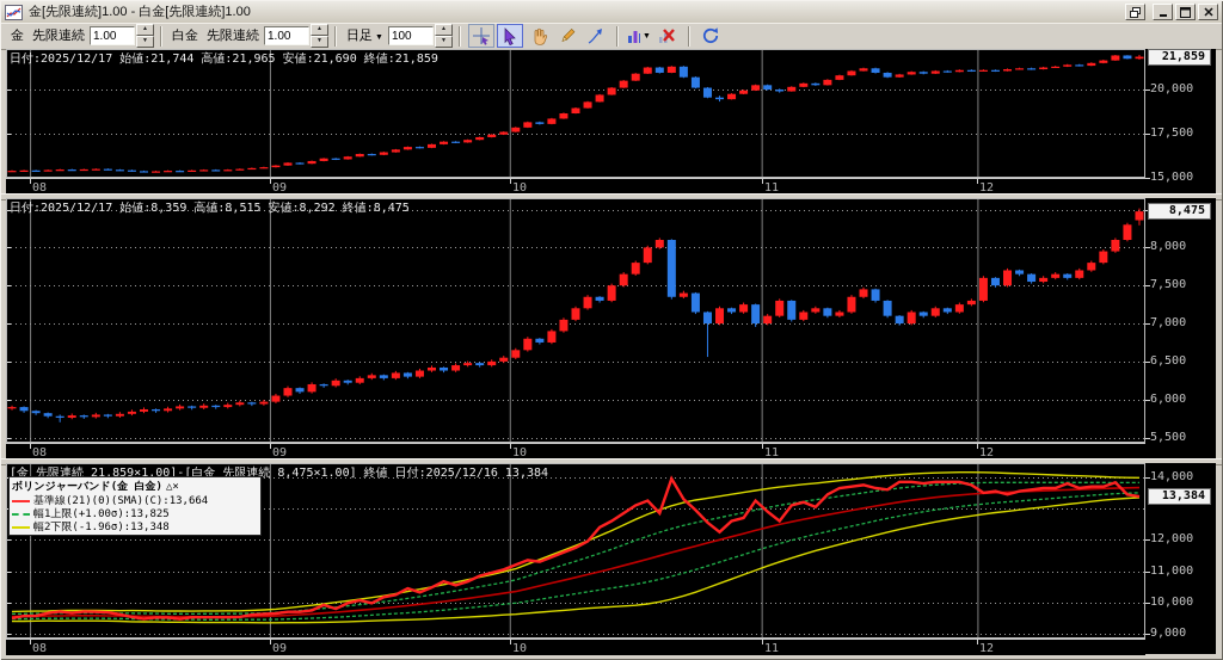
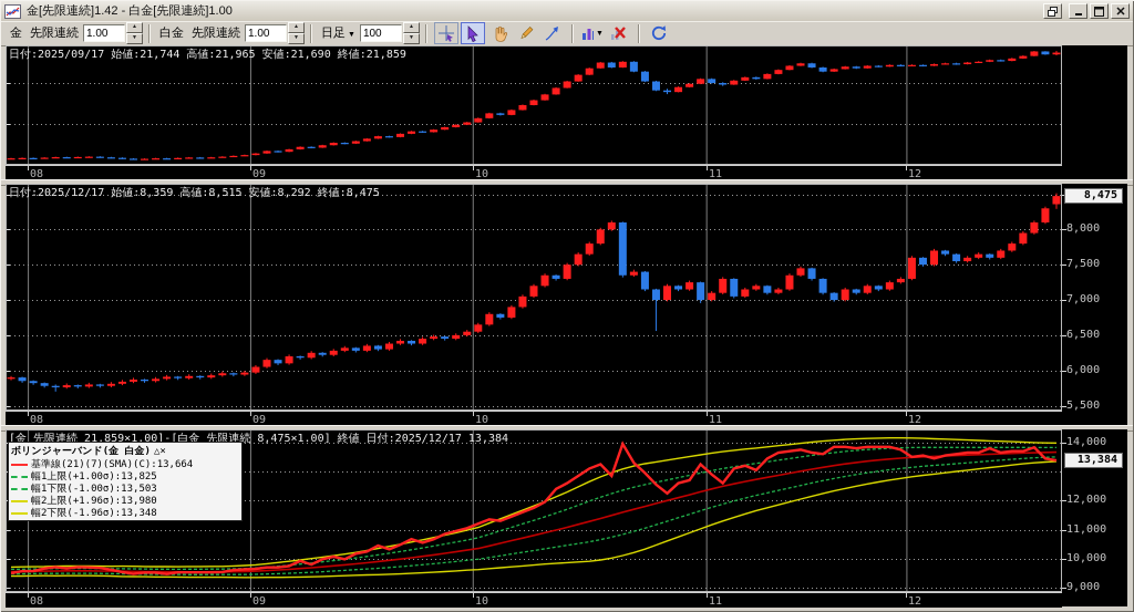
- 金[先限連続]1.00 - 白金[先限連続]1.00
+ 金[先限連続]1.42 - 白金[先限連続]1.00
  金
  先限連続
  1.00
  白金
  先限連続
  1.00
  100
- 日付:2025/12/17 始値:21,744 高値:21,965 安値:21,690 終値:21,859
+ 日付:2025/09/17 始値:21,744 高値:21,965 安値:21,690 終値:21,859
- 20,000
- 17,500
- 15,000
- 21,859
  08
  09
  10
  11
  12
  日付:2025/12/17 始値:8,359 高値:8,515 安値:8,292 終値:8,475
  8,000
  7,500
  7,000
  6,500
  6,000
  5,500
  8,475
  08
  09
  10
  11
  12
- [金 先限連続 21,859×1.00]-[白金 先限連続 8,475×1.00] 終値 日付:2025/12/16 13,384
+ [金 先限連続 21,859×1.00]-[白金 先限連続 8,475×1.00] 終値 日付:2025/12/17 13,384
  ボリンジャーバンド(金 白金)
  △×
- 基準線(21)(0)(SMA)(C):13,664
+ 基準線(21)(7)(SMA)(C):13,664
  幅1上限(+1.00σ):13,825
+ 幅1下限(-1.00σ):13,503
+ 幅2上限(+1.96σ):13,980
  幅2下限(-1.96σ):13,348
  14,000
  12,000
  11,000
  10,000
  9,000
  13,384
  08
  09
  10
  11
  12
